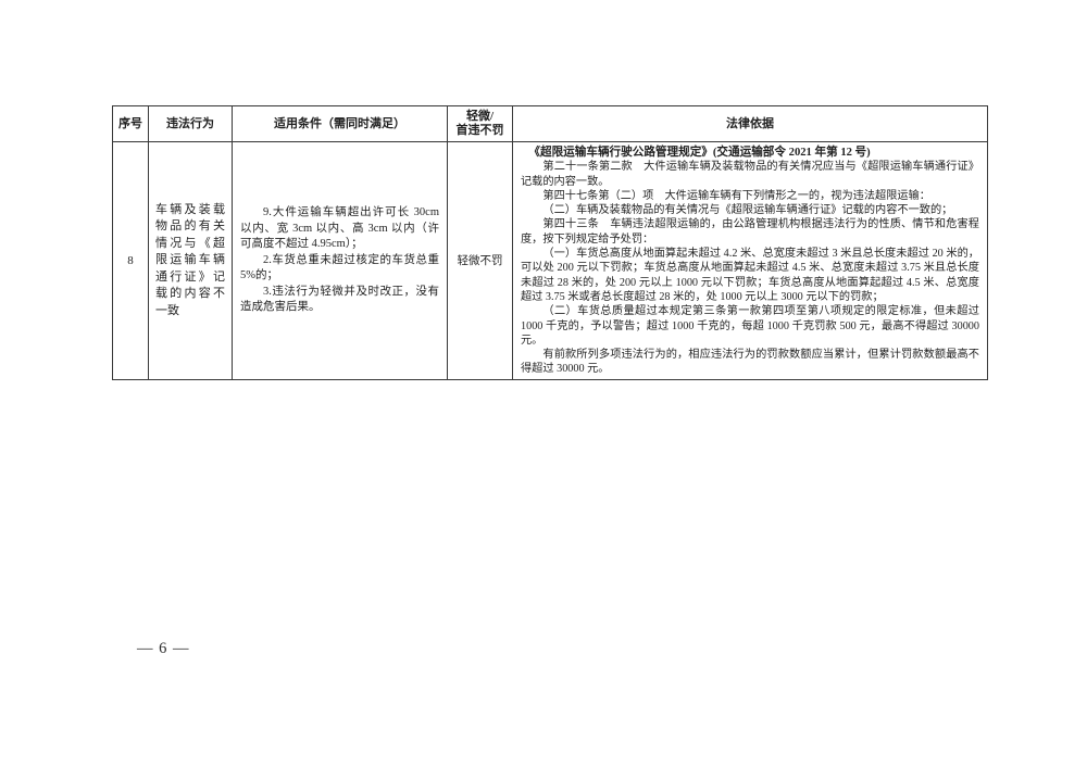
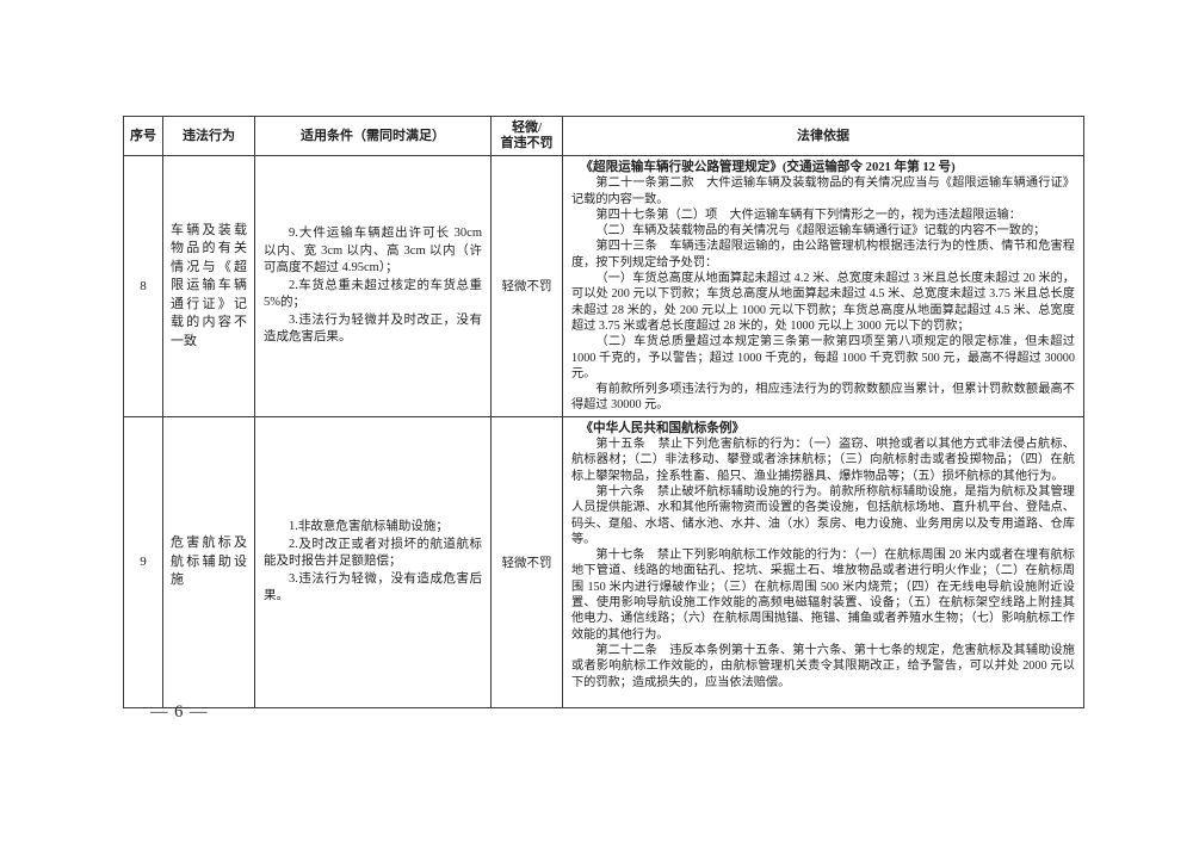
  序号	违法行为	适用条件（需同时满足）	轻微/ 首违不罚	法律依据
  8	车辆及装载物品的有关情况与《超限运输车辆通行证》记载的内容不一致	9.大件运输车辆超出许可长 30cm 以内、宽 3cm 以内、高 3cm 以内（许可高度不超过 4.95cm）； 2.车货总重未超过核定的车货总重 5%的； 3.违法行为轻微并及时改正，没有造成危害后果。	轻微不罚	《超限运输车辆行驶公路管理规定》(交通运输部令 2021 年第 12 号) 第二十一条第二款 大件运输车辆及装载物品的有关情况应当与《超限运输车辆通行证》记载的内容一致。 第四十七条第（二）项 大件运输车辆有下列情形之一的，视为违法超限运输： （二）车辆及装载物品的有关情况与《超限运输车辆通行证》记载的内容不一致的； 第四十三条 车辆违法超限运输的，由公路管理机构根据违法行为的性质、情节和危害程度，按下列规定给予处罚： （一）车货总高度从地面算起未超过 4.2 米、总宽度未超过 3 米且总长度未超过 20 米的，可以处 200 元以下罚款；车货总高度从地面算起未超过 4.5 米、总宽度未超过 3.75 米且总长度未超过 28 米的，处 200 元以上 1000 元以下罚款；车货总高度从地面算起超过 4.5 米、总宽度超过 3.75 米或者总长度超过 28 米的，处 1000 元以上 3000 元以下的罚款； （二）车货总质量超过本规定第三条第一款第四项至第八项规定的限定标准，但未超过 1000 千克的，予以警告；超过 1000 千克的，每超 1000 千克罚款 500 元，最高不得超过 30000 元。 有前款所列多项违法行为的，相应违法行为的罚款数额应当累计，但累计罚款数额最高不得超过 30000 元。
+ 9	危害航标及航标辅助设施	1.非故意危害航标辅助设施； 2.及时改正或者对损坏的航道航标能及时报告并足额赔偿； 3.违法行为轻微，没有造成危害后果。	轻微不罚	《中华人民共和国航标条例》 第十五条 禁止下列危害航标的行为：（一）盗窃、哄抢或者以其他方式非法侵占航标、航标器材；（二）非法移动、攀登或者涂抹航标；（三）向航标射击或者投掷物品；（四）在航标上攀架物品，拴系牲畜、船只、渔业捕捞器具、爆炸物品等；（五）损坏航标的其他行为。 第十六条 禁止破坏航标辅助设施的行为。前款所称航标辅助设施，是指为航标及其管理人员提供能源、水和其他所需物资而设置的各类设施，包括航标场地、直升机平台、登陆点、码头、趸船、水塔、储水池、水井、油（水）泵房、电力设施、业务用房以及专用道路、仓库等。 第十七条 禁止下列影响航标工作效能的行为：（一）在航标周围 20 米内或者在埋有航标地下管道、线路的地面钻孔、挖坑、采掘土石、堆放物品或者进行明火作业；（二）在航标周围 150 米内进行爆破作业；（三）在航标周围 500 米内烧荒；（四）在无线电导航设施附近设置、使用影响导航设施工作效能的高频电磁辐射装置、设备；（五）在航标架空线路上附挂其他电力、通信线路；（六）在航标周围抛锚、拖锚、捕鱼或者养殖水生物；（七）影响航标工作效能的其他行为。 第二十二条 违反本条例第十五条、第十六条、第十七条的规定，危害航标及其辅助设施或者影响航标工作效能的，由航标管理机关责令其限期改正，给予警告，可以并处 2000 元以下的罚款；造成损失的，应当依法赔偿。
  — 6 —
